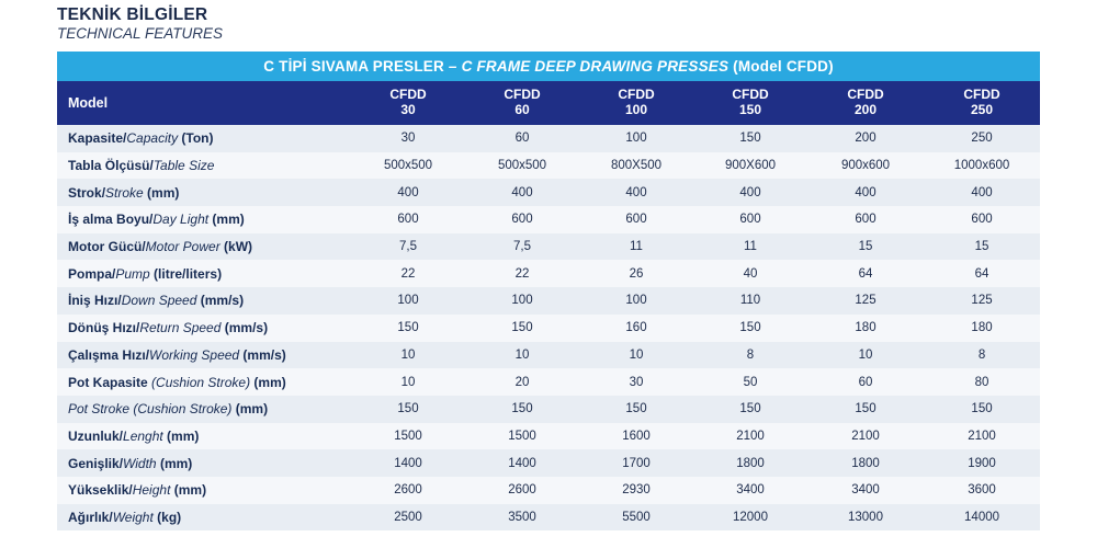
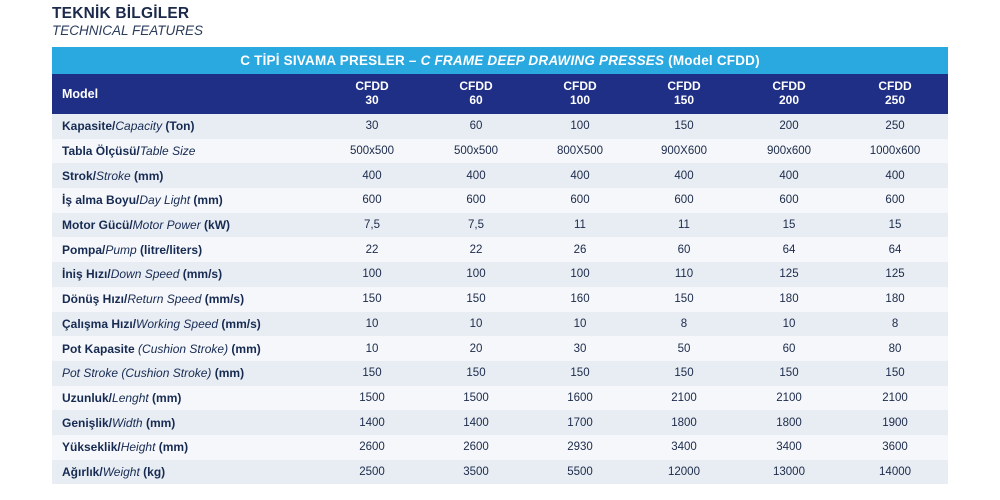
  TEKNİK BİLGİLER
  TECHNICAL FEATURES
  C TİPİ SIVAMA PRESLER – C FRAME DEEP DRAWING PRESSES (Model CFDD)
  Model	CFDD 30	CFDD 60	CFDD 100	CFDD 150	CFDD 200	CFDD 250
  Kapasite/Capacity (Ton)	30	60	100	150	200	250
  Tabla Ölçüsü/Table Size	500x500	500x500	800X500	900X600	900x600	1000x600
  Strok/Stroke (mm)	400	400	400	400	400	400
  İş alma Boyu/Day Light (mm)	600	600	600	600	600	600
  Motor Gücü/Motor Power (kW)	7,5	7,5	11	11	15	15
- Pompa/Pump (litre/liters)	22	22	26	40	64	64
+ Pompa/Pump (litre/liters)	22	22	26	60	64	64
  İniş Hızı/Down Speed (mm/s)	100	100	100	110	125	125
  Dönüş Hızı/Return Speed (mm/s)	150	150	160	150	180	180
  Çalışma Hızı/Working Speed (mm/s)	10	10	10	8	10	8
  Pot Kapasite (Cushion Stroke) (mm)	10	20	30	50	60	80
  Pot Stroke (Cushion Stroke) (mm)	150	150	150	150	150	150
  Uzunluk/Lenght (mm)	1500	1500	1600	2100	2100	2100
  Genişlik/Width (mm)	1400	1400	1700	1800	1800	1900
  Yükseklik/Height (mm)	2600	2600	2930	3400	3400	3600
  Ağırlık/Weight (kg)	2500	3500	5500	12000	13000	14000
